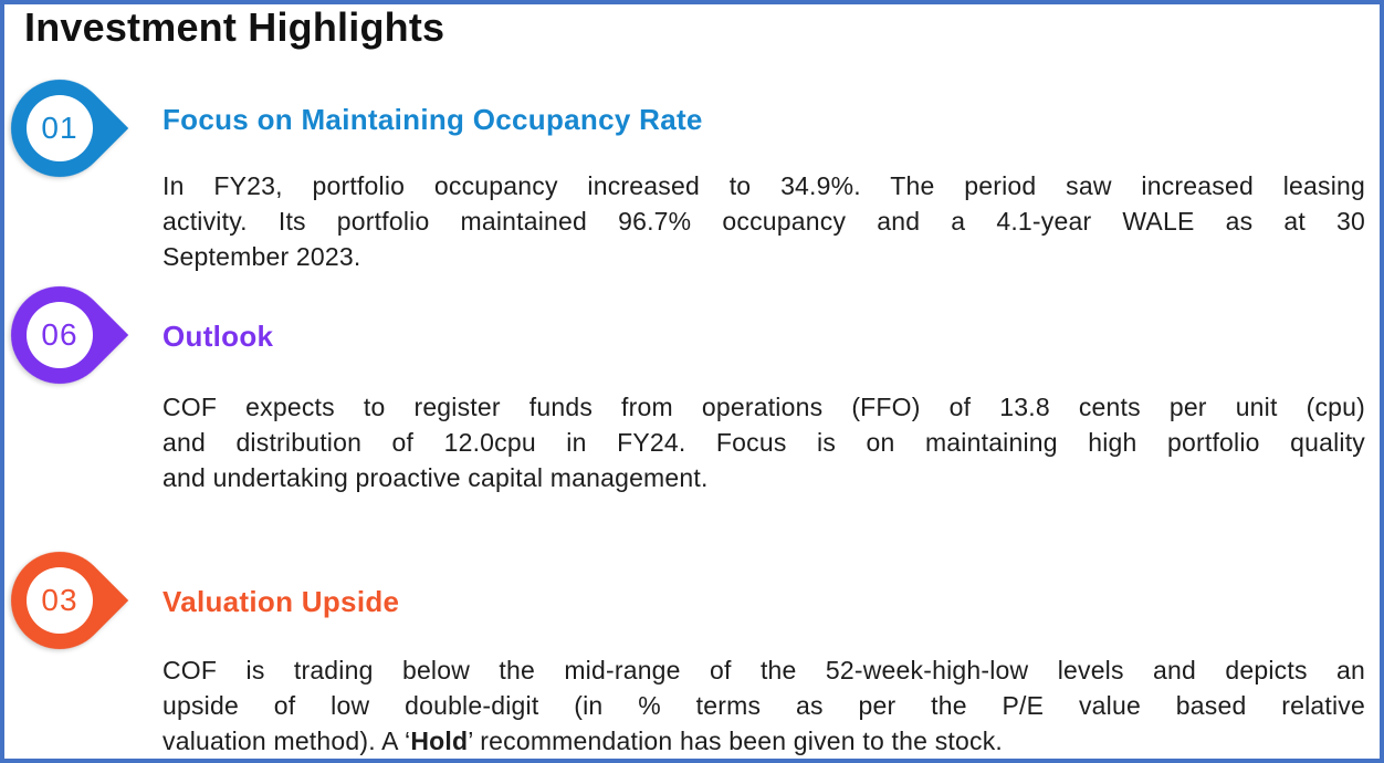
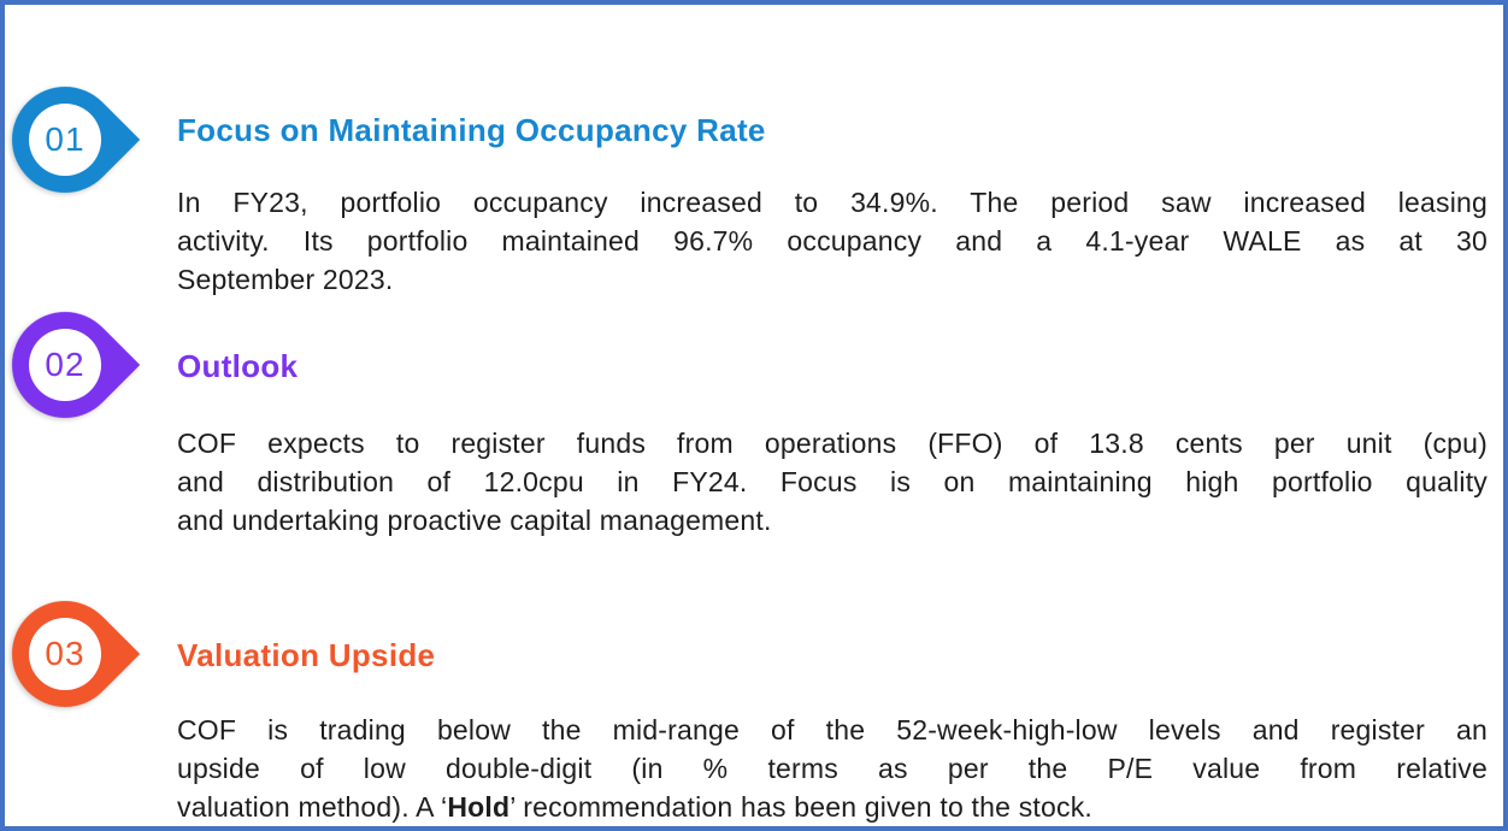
- Investment Highlights
  01
  Focus on Maintaining Occupancy Rate
  In FY23, portfolio occupancy increased to 34.9%. The period saw increased leasing
  activity. Its portfolio maintained 96.7% occupancy and a 4.1-year WALE as at 30
  September 2023.
- 06
+ 02
  Outlook
  COF expects to register funds from operations (FFO) of 13.8 cents per unit (cpu)
  and distribution of 12.0cpu in FY24. Focus is on maintaining high portfolio quality
  and undertaking proactive capital management.
  03
  Valuation Upside
- COF is trading below the mid-range of the 52-week-high-low levels and depicts an
+ COF is trading below the mid-range of the 52-week-high-low levels and register an
- upside of low double-digit (in % terms as per the P/E value based relative
+ upside of low double-digit (in % terms as per the P/E value from relative
  valuation method). A ‘Hold’ recommendation has been given to the stock.
